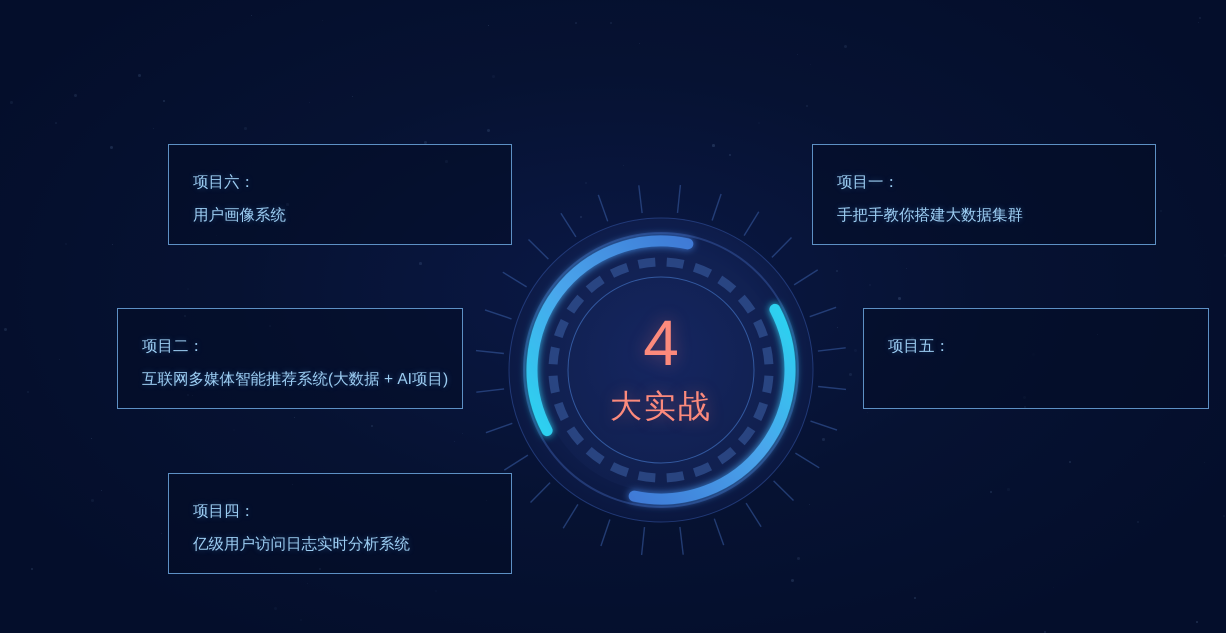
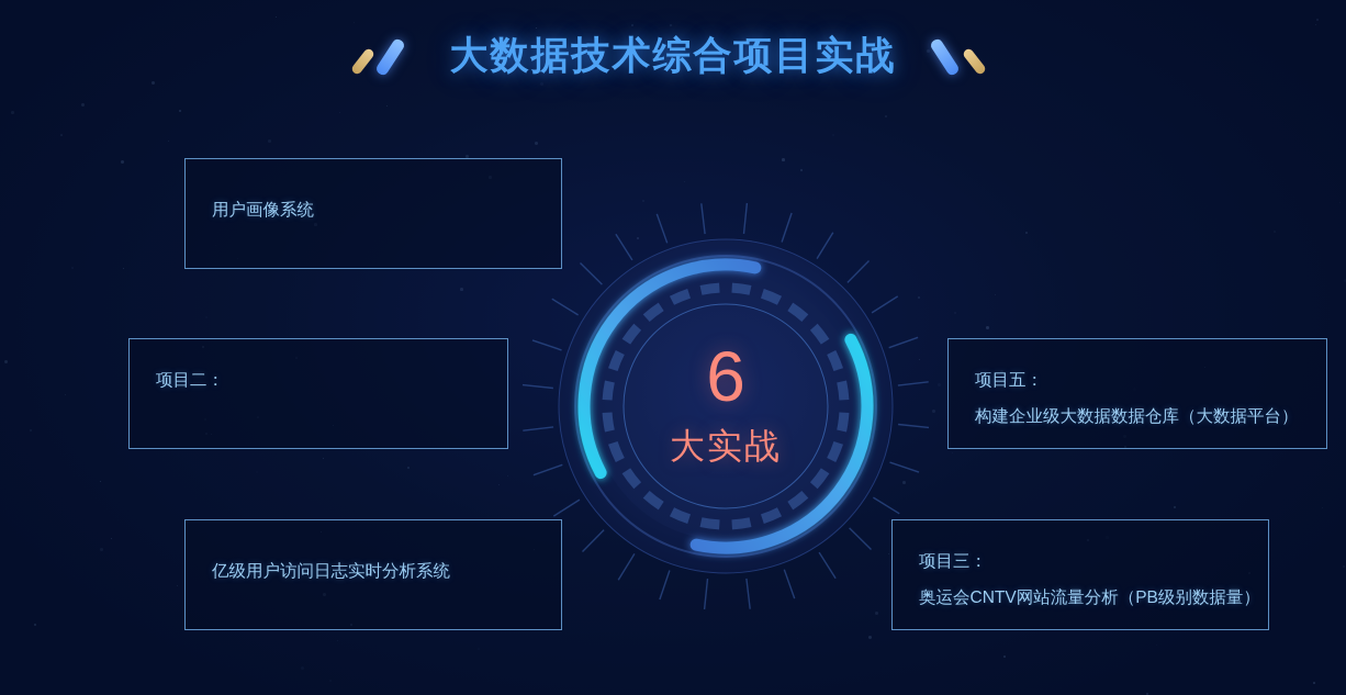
+ 大数据技术综合项目实战
- 4
+ 6
  大实战
- 项目六：
  用户画像系统
  项目二：
- 互联网多媒体智能推荐系统(大数据 + AI项目)
- 项目四：
  亿级用户访问日志实时分析系统
- 项目一：
- 手把手教你搭建大数据集群
  项目五：
+ 构建企业级大数据数据仓库（大数据平台）
+ 项目三：
+ 奥运会CNTV网站流量分析（PB级别数据量）
